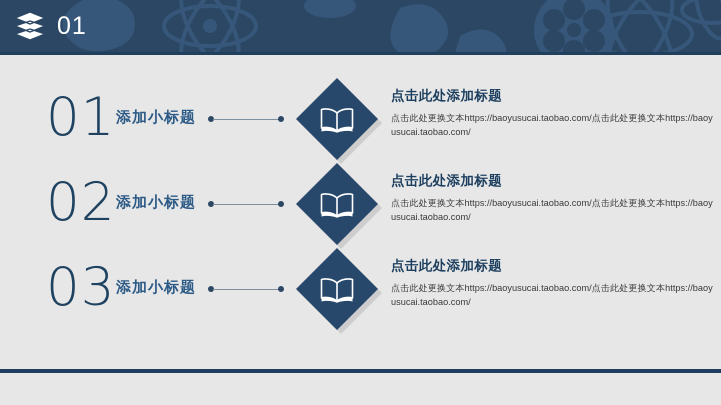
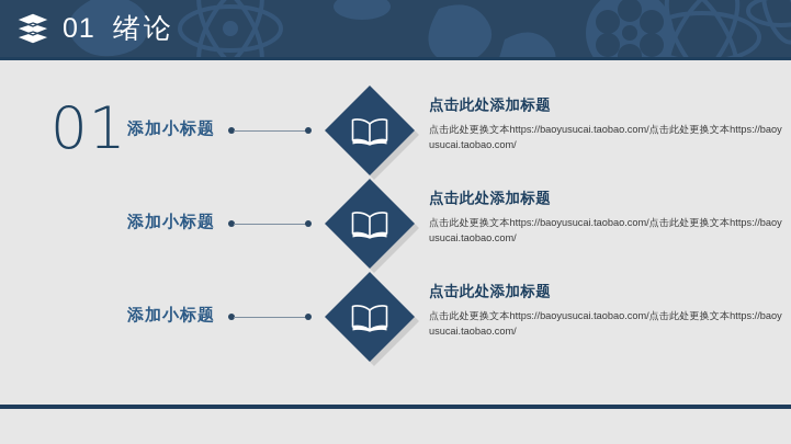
  01
+ 绪论
  01
  添加小标题
  点击此处添加标题
  点击此处更换文本https://baoyusucai.taobao.com/点击此处更换文本https://baoyusucai.taobao.com/
- 02
  添加小标题
  点击此处添加标题
  点击此处更换文本https://baoyusucai.taobao.com/点击此处更换文本https://baoyusucai.taobao.com/
- 03
  添加小标题
  点击此处添加标题
  点击此处更换文本https://baoyusucai.taobao.com/点击此处更换文本https://baoyusucai.taobao.com/
